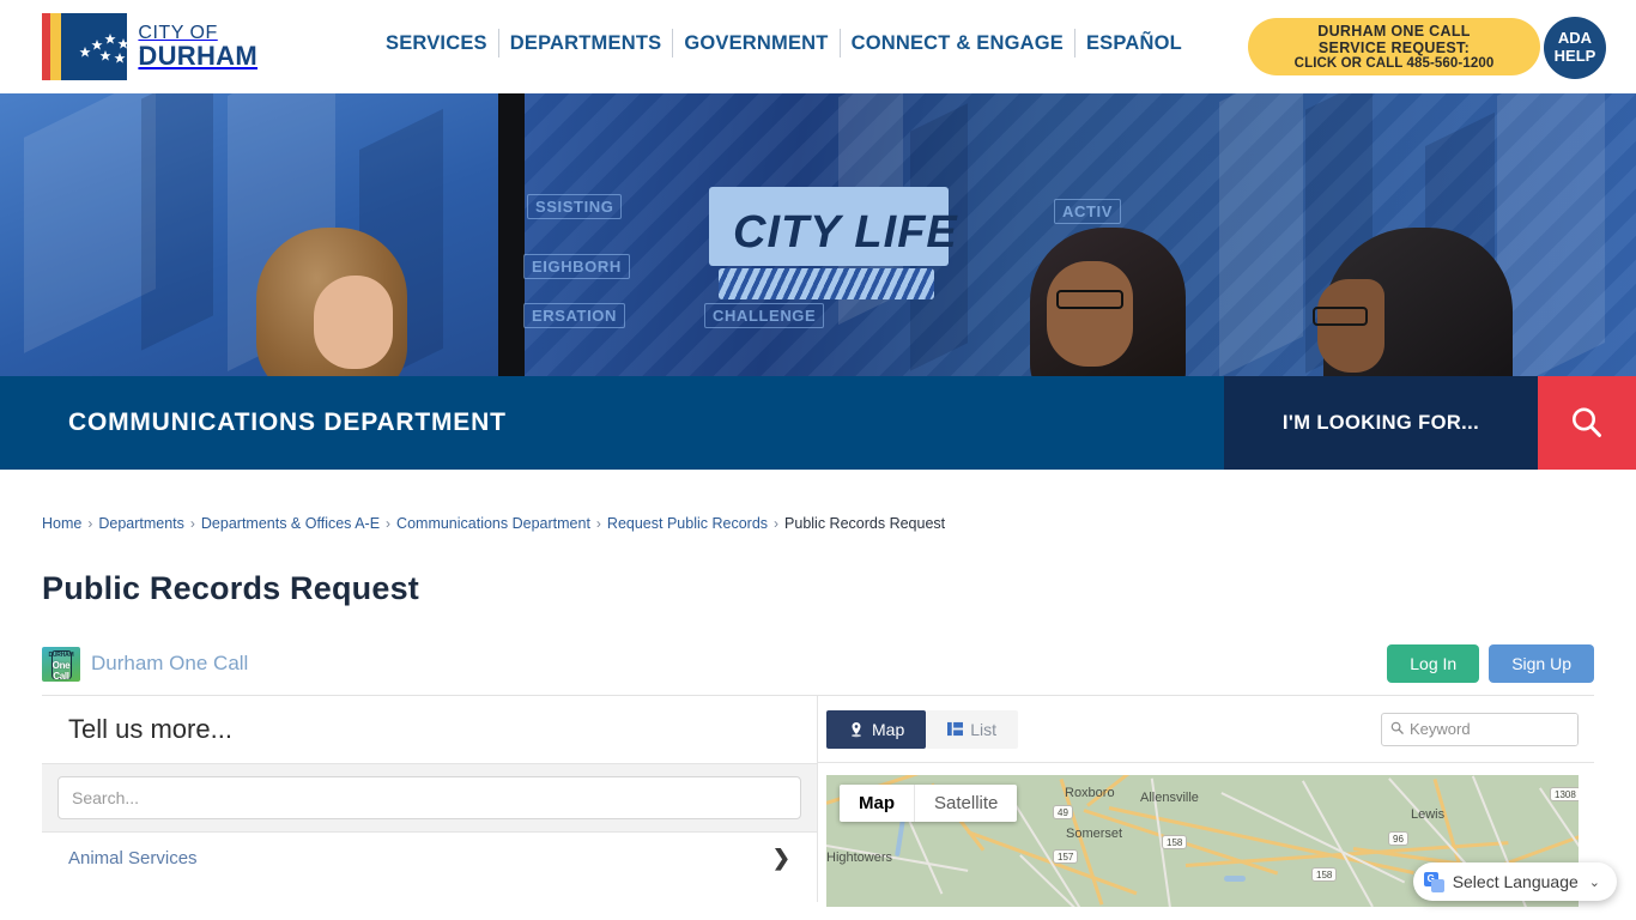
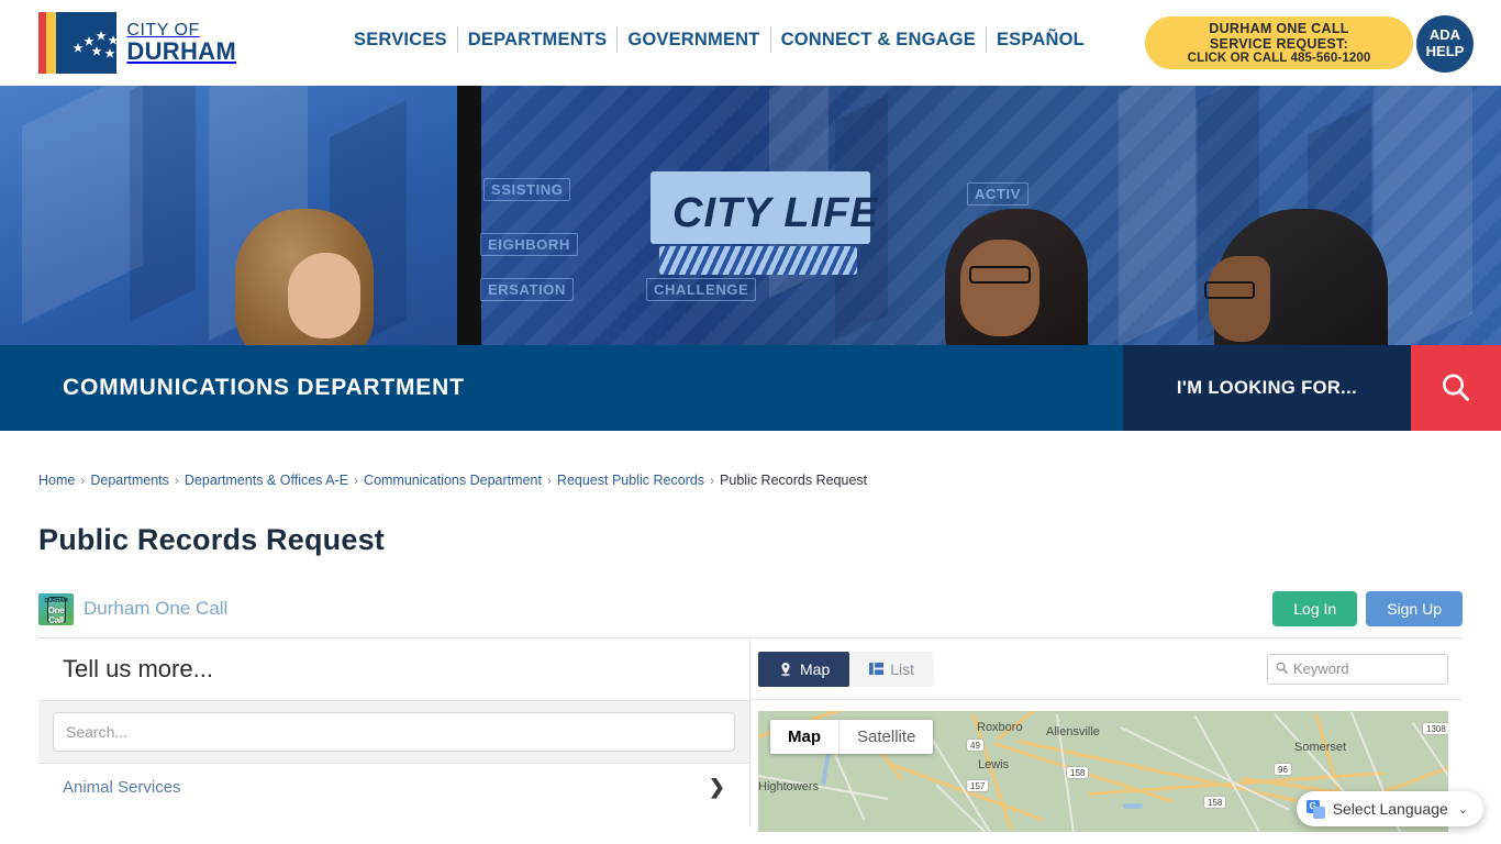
  CITY OF
  DURHAM
  SERVICES
  DEPARTMENTS
  GOVERNMENT
  CONNECT & ENGAGE
  ESPAÑOL
  DURHAM ONE CALL
  SERVICE REQUEST:
  CLICK OR CALL 485-560-1200
  ADA
  HELP
  CITY LIFE
  SSISTING
  EIGHBORH
  ERSATION
  CHALLENGE
  ACTIV
  COMMUNICATIONS DEPARTMENT
  I'M LOOKING FOR...
  Home
  ›
  Departments
  ›
  Departments & Offices A-E
  ›
  Communications Department
  ›
  Request Public Records
  ›
  Public Records Request
  Public Records Request
  One Call
  Durham One Call
  Log In
  Sign Up
  Tell us more...
  Search...
  Animal Services
  ❯
  Map
  List
  Keyword
  Roxboro
  Allensville
- Somerset
+ Lewis
  Hightowers
- Lewis
+ Somerset
  49
  158
  157
  96
  158
  1308
  Map
  Satellite
  G
  Select Language
  ⌄
